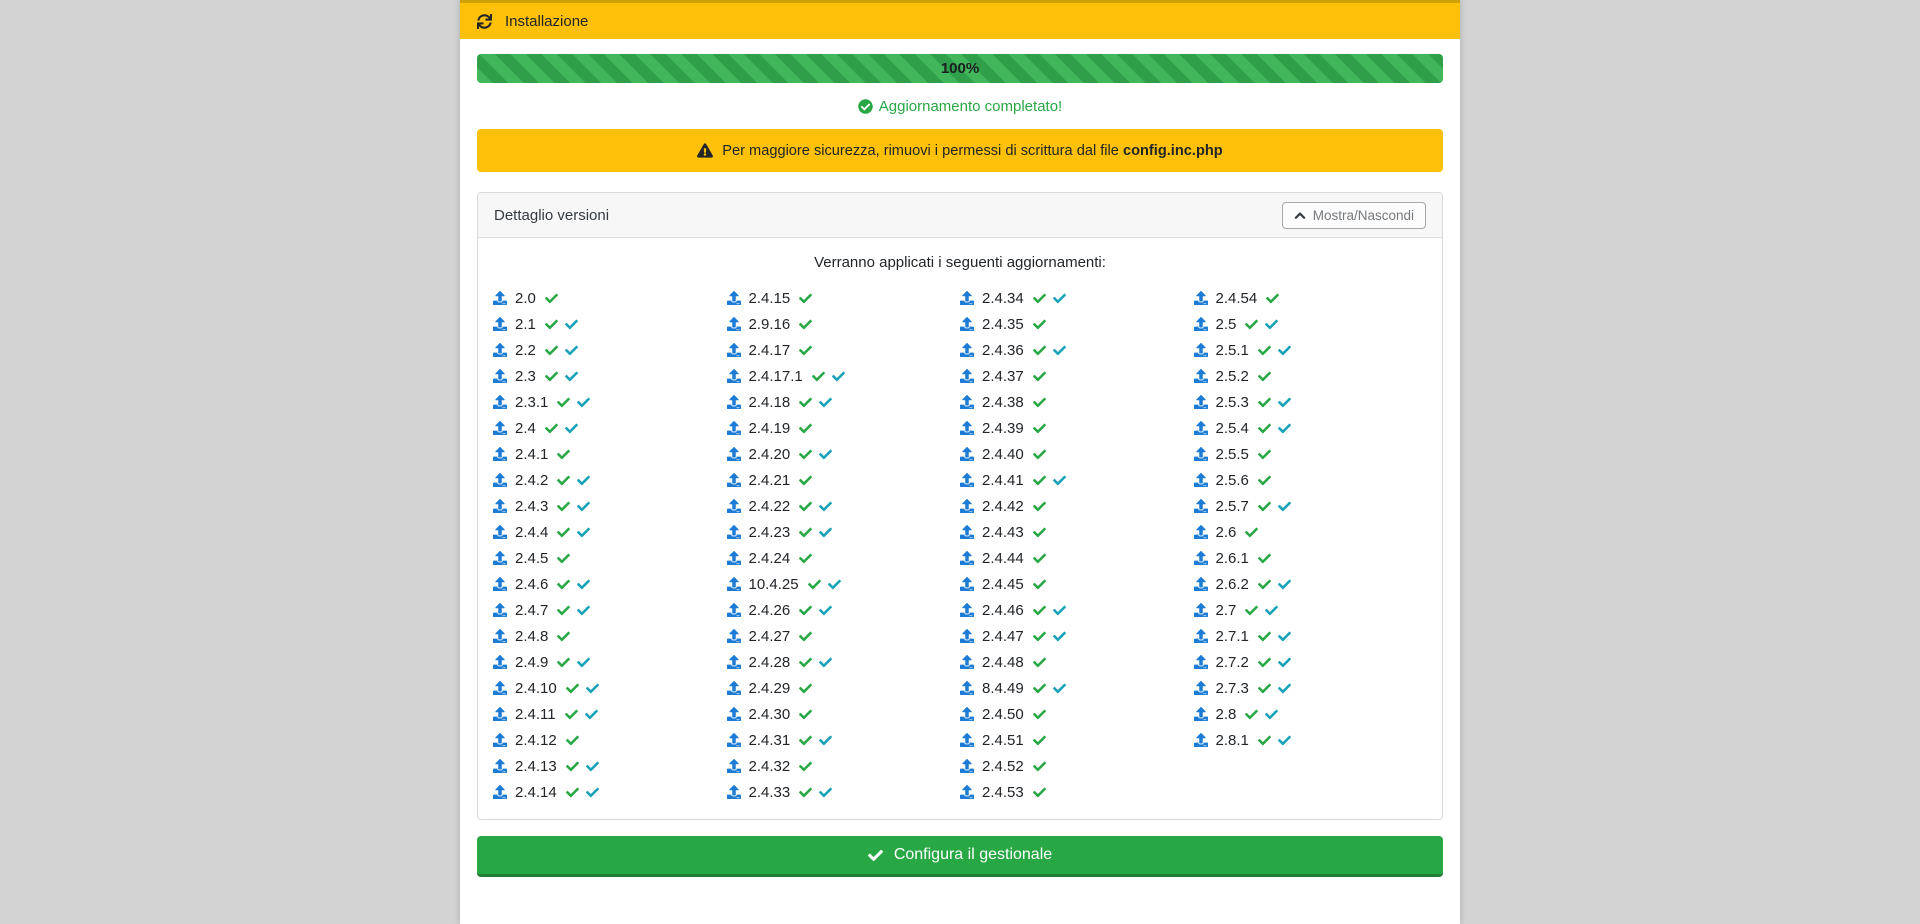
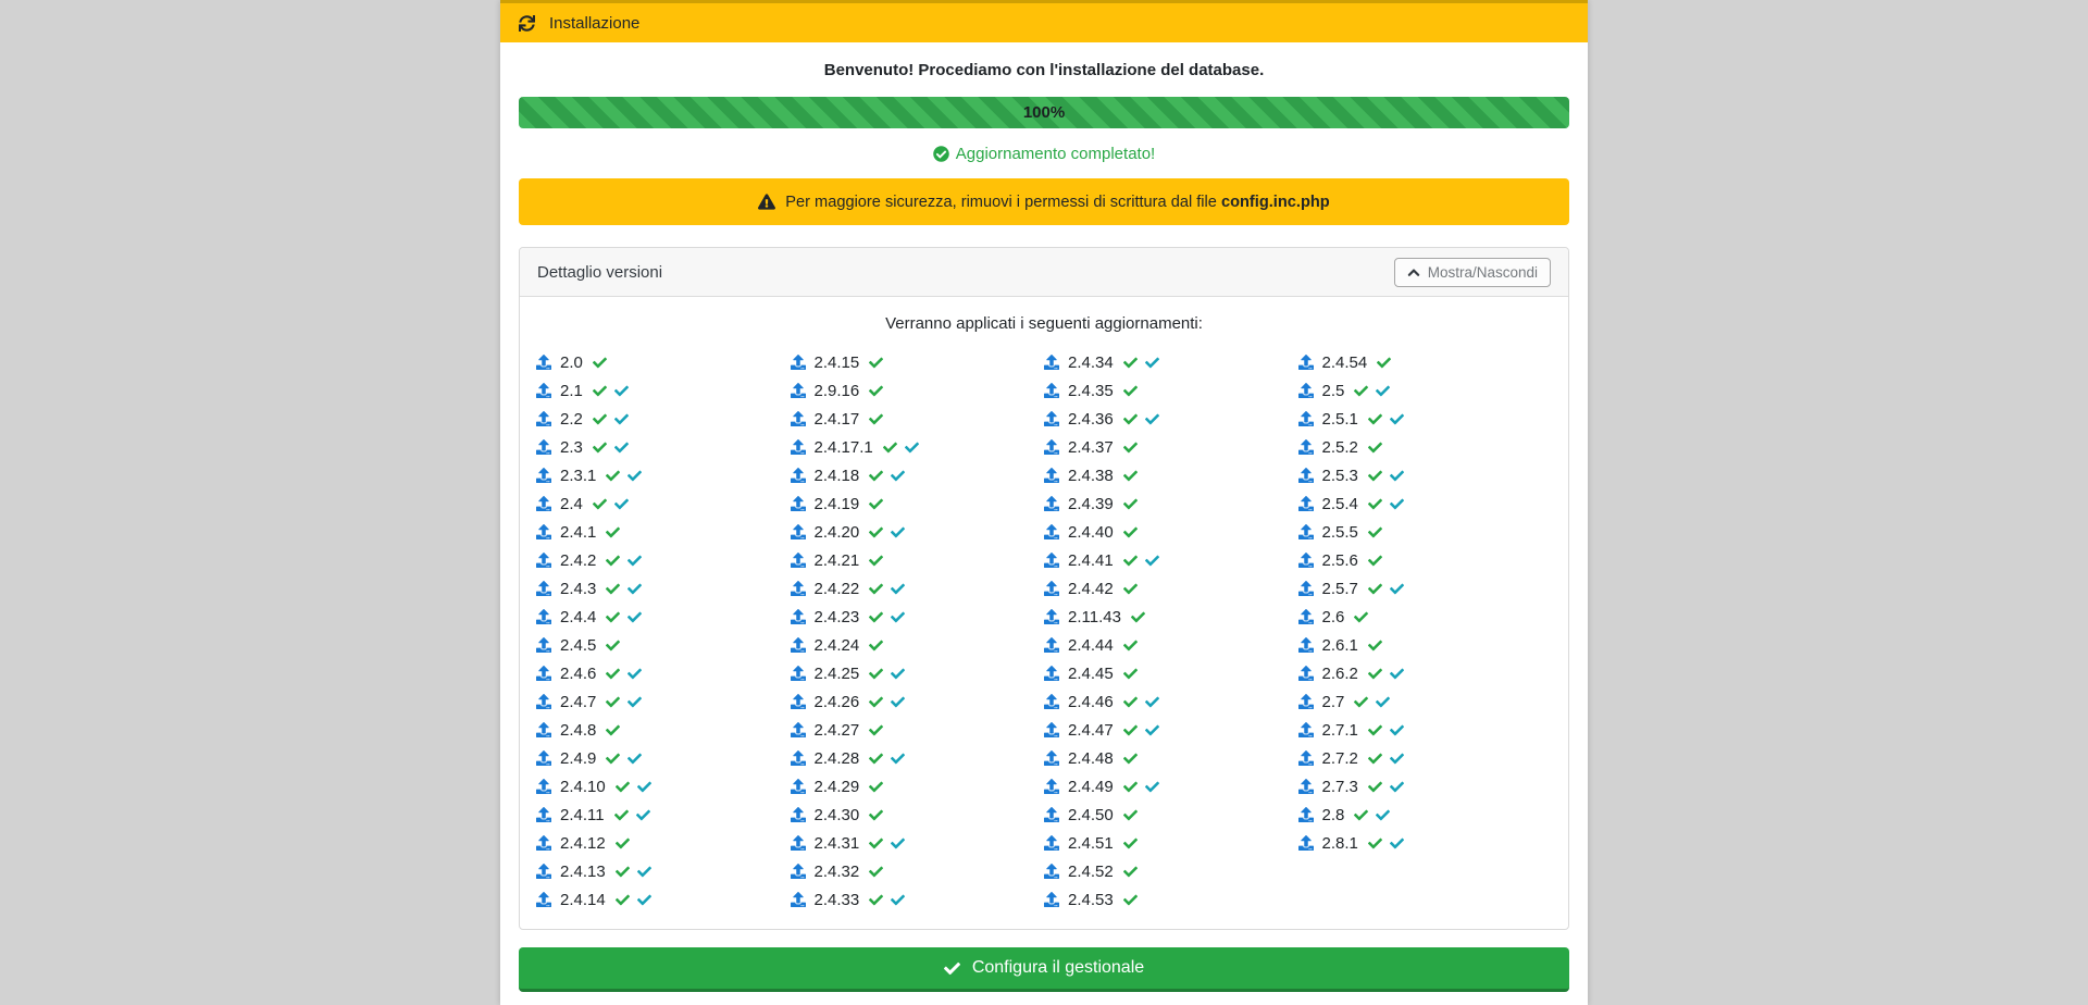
  Installazione
+ Benvenuto! Procediamo con l'installazione del database.
  100%
  Aggiornamento completato!
  Per maggiore sicurezza, rimuovi i permessi di scrittura dal file config.inc.php
  Dettaglio versioni
  Mostra/Nascondi
  Verranno applicati i seguenti aggiornamenti:
  2.0
  2.1
  2.2
  2.3
  2.3.1
  2.4
  2.4.1
  2.4.2
  2.4.3
  2.4.4
  2.4.5
  2.4.6
  2.4.7
  2.4.8
  2.4.9
  2.4.10
  2.4.11
  2.4.12
  2.4.13
  2.4.14
  2.4.15
  2.9.16
  2.4.17
  2.4.17.1
  2.4.18
  2.4.19
  2.4.20
  2.4.21
  2.4.22
  2.4.23
  2.4.24
- 10.4.25
+ 2.4.25
  2.4.26
  2.4.27
  2.4.28
  2.4.29
  2.4.30
  2.4.31
  2.4.32
  2.4.33
  2.4.34
  2.4.35
  2.4.36
  2.4.37
  2.4.38
  2.4.39
  2.4.40
  2.4.41
  2.4.42
- 2.4.43
+ 2.11.43
  2.4.44
  2.4.45
  2.4.46
  2.4.47
  2.4.48
- 8.4.49
+ 2.4.49
  2.4.50
  2.4.51
  2.4.52
  2.4.53
  2.4.54
  2.5
  2.5.1
  2.5.2
  2.5.3
  2.5.4
  2.5.5
  2.5.6
  2.5.7
  2.6
  2.6.1
  2.6.2
  2.7
  2.7.1
  2.7.2
  2.7.3
  2.8
  2.8.1
  Configura il gestionale
